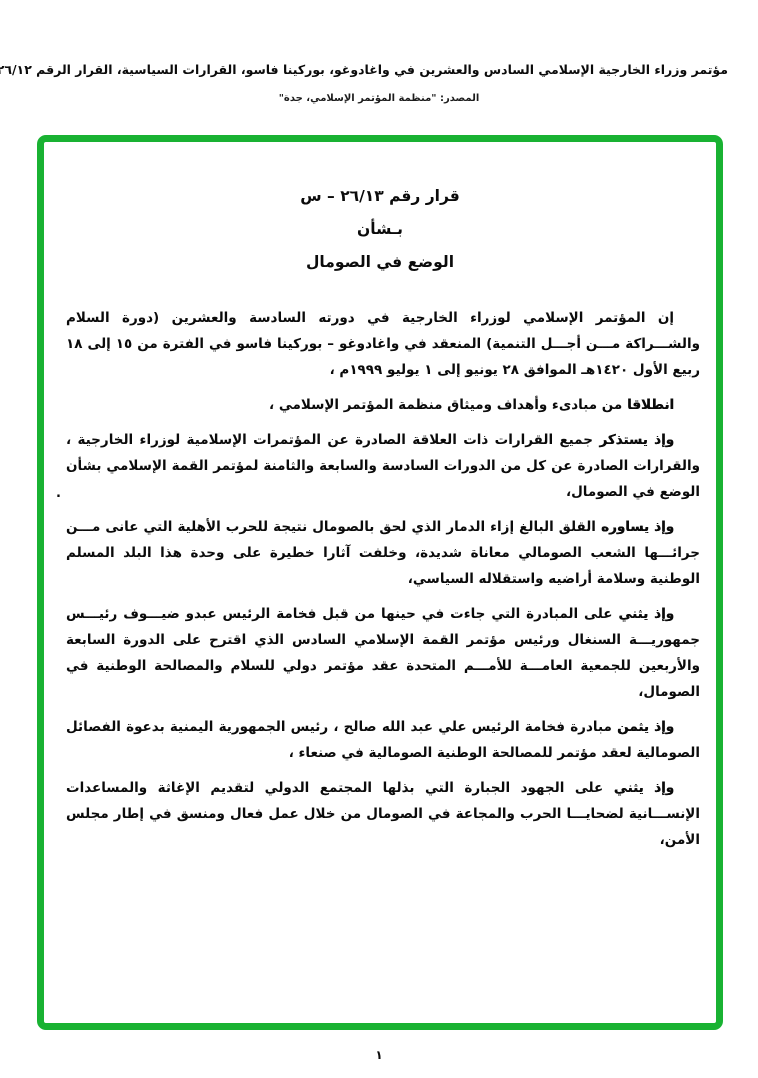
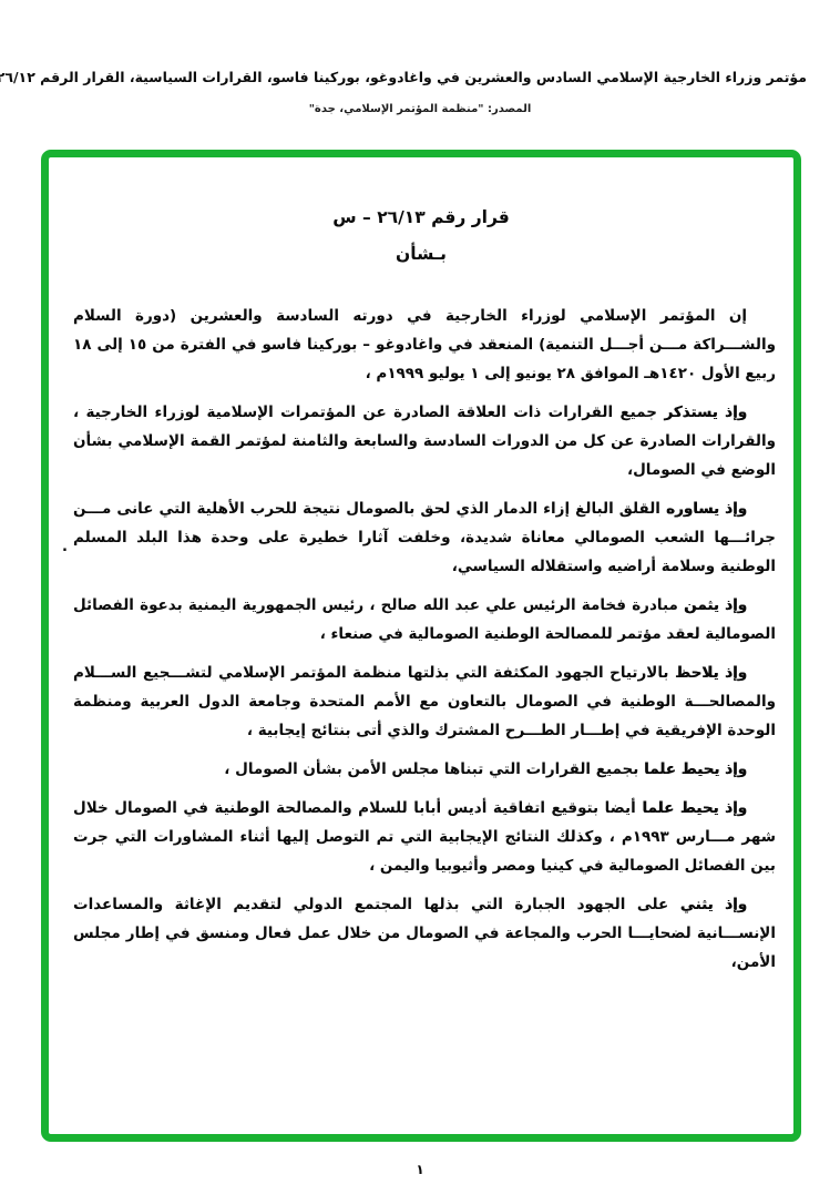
  مؤتمر وزراء الخارجية الإسلامي السادس والعشرين في واغادوغو، بوركينا فاسو، القرارات السياسية، القرار الرقم ٢٦/١٢
  المصدر: "منظمة المؤتمر الإسلامي، جدة"
  قرار رقم ٢٦/١٣ – س
  بـشأن
- الوضع في الصومال
  إن المؤتمر الإسلامي لوزراء الخارجية في دورته السادسة والعشرين (دورة السلام والشـــراكة مـــن أجـــل التنمية) المنعقد في واغادوغو – بوركينا فاسو في الفترة من ١٥ إلى ١٨ ربيع الأول ١٤٢٠هـ الموافق ٢٨ يونيو إلى ١ يوليو ١٩٩٩م ،
- انطلاقا من مبادىء وأهداف وميثاق منظمة المؤتمر الإسلامي ،
  وإذ يستذكر جميع القرارات ذات العلاقة الصادرة عن المؤتمرات الإسلامية لوزراء الخارجية ، والقرارات الصادرة عن كل من الدورات السادسة والسابعة والثامنة لمؤتمر القمة الإسلامي بشأن الوضع في الصومال،
  وإذ يساوره القلق البالغ إزاء الدمار الذي لحق بالصومال نتيجة للحرب الأهلية التي عانى مـــن جرائـــها الشعب الصومالي معاناة شديدة، وخلفت آثارا خطيرة على وحدة هذا البلد المسلم الوطنية وسلامة أراضيه واستقلاله السياسي،
- وإذ يثني على المبادرة التي جاءت في حينها من قبل فخامة الرئيس عبدو ضيـــوف رئيـــس جمهوريـــة السنغال ورئيس مؤتمر القمة الإسلامي السادس الذي اقترح على الدورة السابعة والأربعين للجمعية العامـــة للأمـــم المتحدة عقد مؤتمر دولي للسلام والمصالحة الوطنية في الصومال،
  وإذ يثمن مبادرة فخامة الرئيس علي عبد الله صالح ، رئيس الجمهورية اليمنية بدعوة الفصائل الصومالية لعقد مؤتمر للمصالحة الوطنية الصومالية في صنعاء ،
+ وإذ يلاحظ بالارتياح الجهود المكثفة التي بذلتها منظمة المؤتمر الإسلامي لتشـــجيع الســـلام والمصالحـــة الوطنية في الصومال بالتعاون مع الأمم المتحدة وجامعة الدول العربية ومنظمة الوحدة الإفريقية في إطـــار الطـــرح المشترك والذي أتى بنتائج إيجابية ،
+ وإذ يحيط علما بجميع القرارات التي تبناها مجلس الأمن بشأن الصومال ،
+ وإذ يحيط علما أيضا بتوقيع اتفاقية أديس أبابا للسلام والمصالحة الوطنية في الصومال خلال شهر مـــارس ١٩٩٣م ، وكذلك النتائج الإيجابية التي تم التوصل إليها أثناء المشاورات التي جرت بين الفصائل الصومالية في كينيا ومصر وأثيوبيا واليمن ،
  وإذ يثني على الجهود الجبارة التي بذلها المجتمع الدولي لتقديم الإغاثة والمساعدات الإنســـانية لضحايـــا الحرب والمجاعة في الصومال من خلال عمل فعال ومنسق في إطار مجلس الأمن،
  .
  ١
